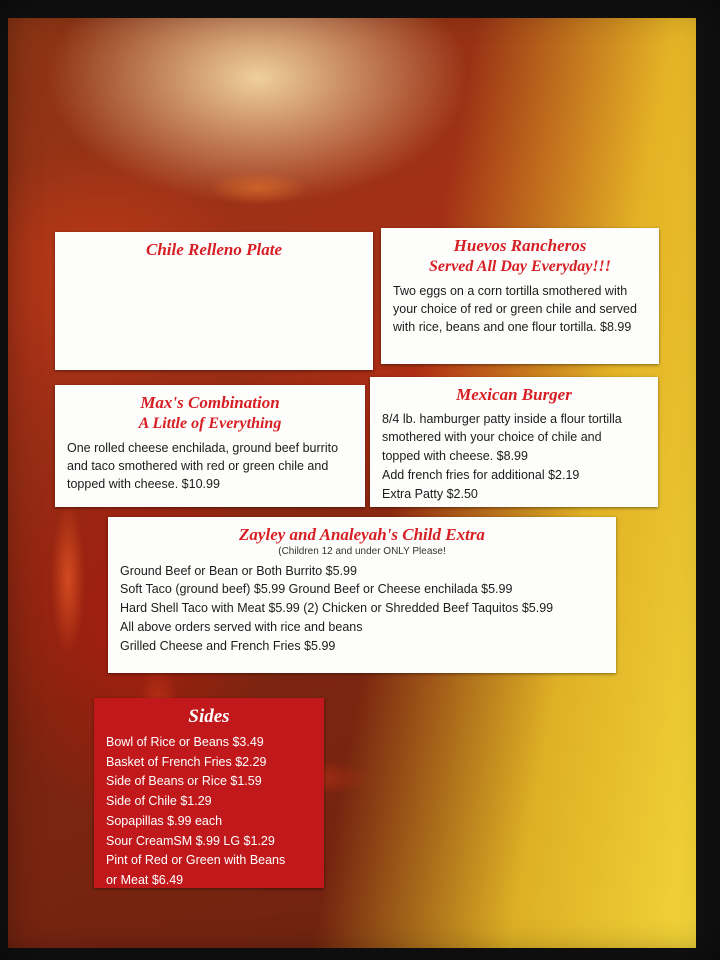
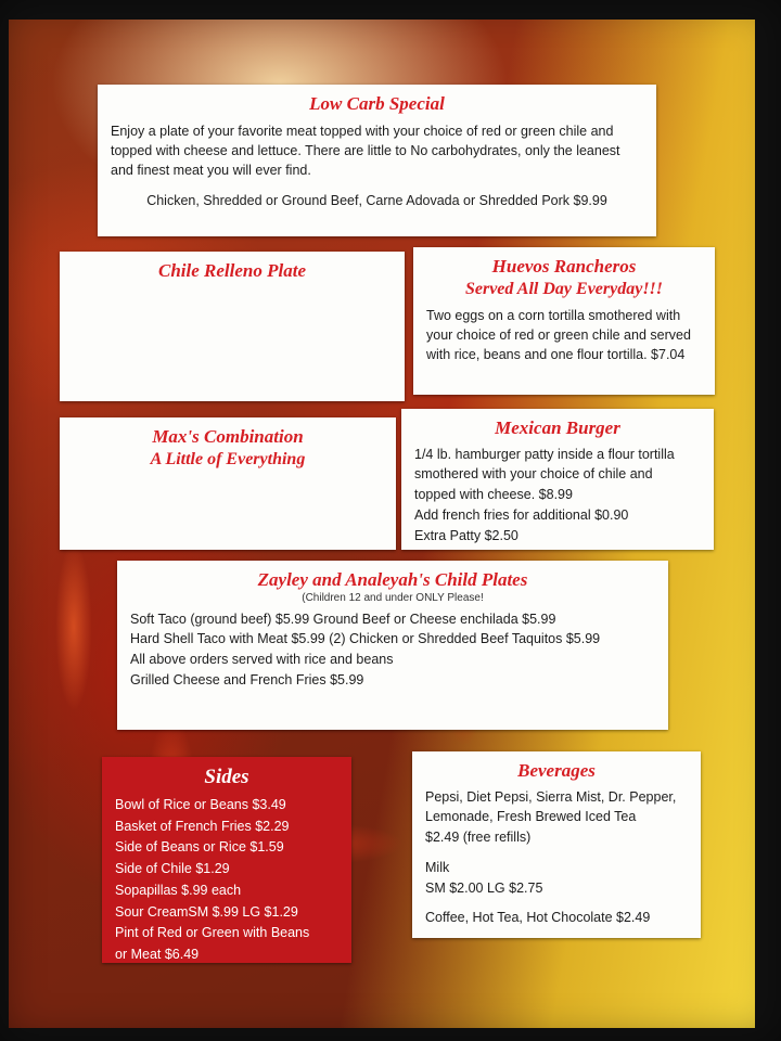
+ Low Carb Special
+ Enjoy a plate of your favorite meat topped with your choice of red or green chile and topped with cheese and lettuce. There are little to No carbohydrates, only the leanest and finest meat you will ever find.
+ Chicken, Shredded or Ground Beef, Carne Adovada or Shredded Pork $9.99
  Chile Relleno Plate
  Huevos Rancheros
  Served All Day Everyday!!!
- Two eggs on a corn tortilla smothered with your choice of red or green chile and served with rice, beans and one flour tortilla. $8.99
+ Two eggs on a corn tortilla smothered with your choice of red or green chile and served with rice, beans and one flour tortilla. $7.04
  Max's Combination
  A Little of Everything
- One rolled cheese enchilada, ground beef burrito and taco smothered with red or green chile and topped with cheese. $10.99
  Mexican Burger
- 8/4 lb. hamburger patty inside a flour tortilla
+ 1/4 lb. hamburger patty inside a flour tortilla
  smothered with your choice of chile and
  topped with cheese. $8.99
- Add french fries for additional $2.19
+ Add french fries for additional $0.90
  Extra Patty $2.50
- Zayley and Analeyah's Child Extra
+ Zayley and Analeyah's Child Plates
  (Children 12 and under ONLY Please!
- Ground Beef or Bean or Both Burrito $5.99
  Soft Taco (ground beef) $5.99 Ground Beef or Cheese enchilada $5.99
  Hard Shell Taco with Meat $5.99 (2) Chicken or Shredded Beef Taquitos $5.99
  All above orders served with rice and beans
  Grilled Cheese and French Fries $5.99
  Sides
  Bowl of Rice or Beans $3.49
  Basket of French Fries $2.29
  Side of Beans or Rice $1.59
  Side of Chile $1.29
  Sopapillas $.99 each
  Sour CreamSM $.99 LG $1.29
  Pint of Red or Green with Beans
  or Meat $6.49
+ Beverages
+ Pepsi, Diet Pepsi, Sierra Mist, Dr. Pepper,
+ Lemonade, Fresh Brewed Iced Tea
+ $2.49 (free refills)
+ Milk
+ SM $2.00 LG $2.75
+ Coffee, Hot Tea, Hot Chocolate $2.49
